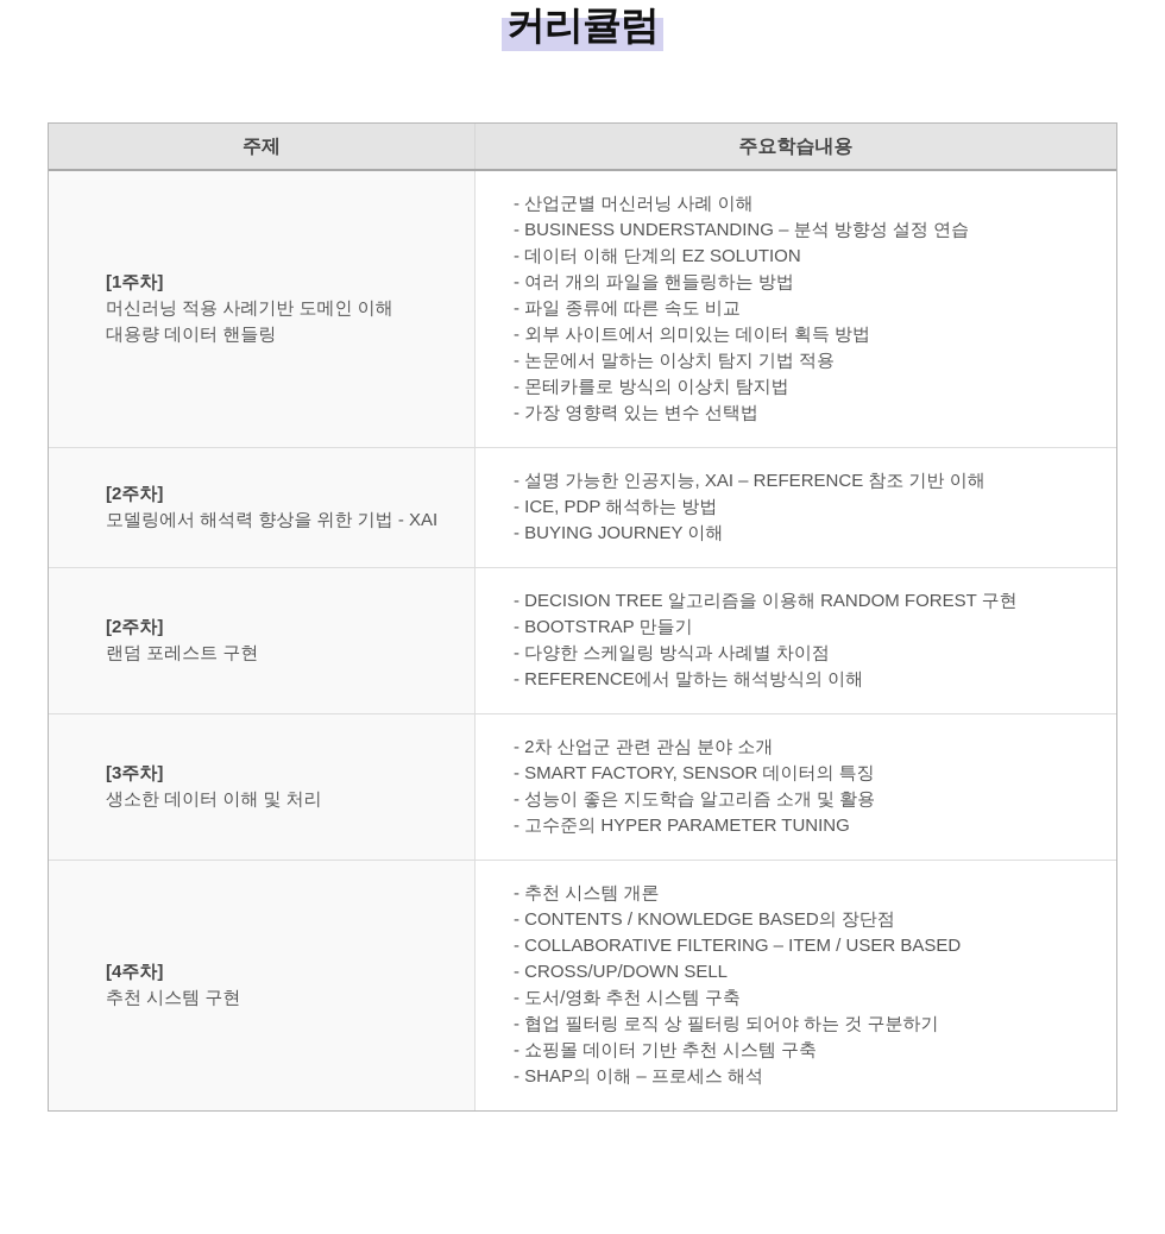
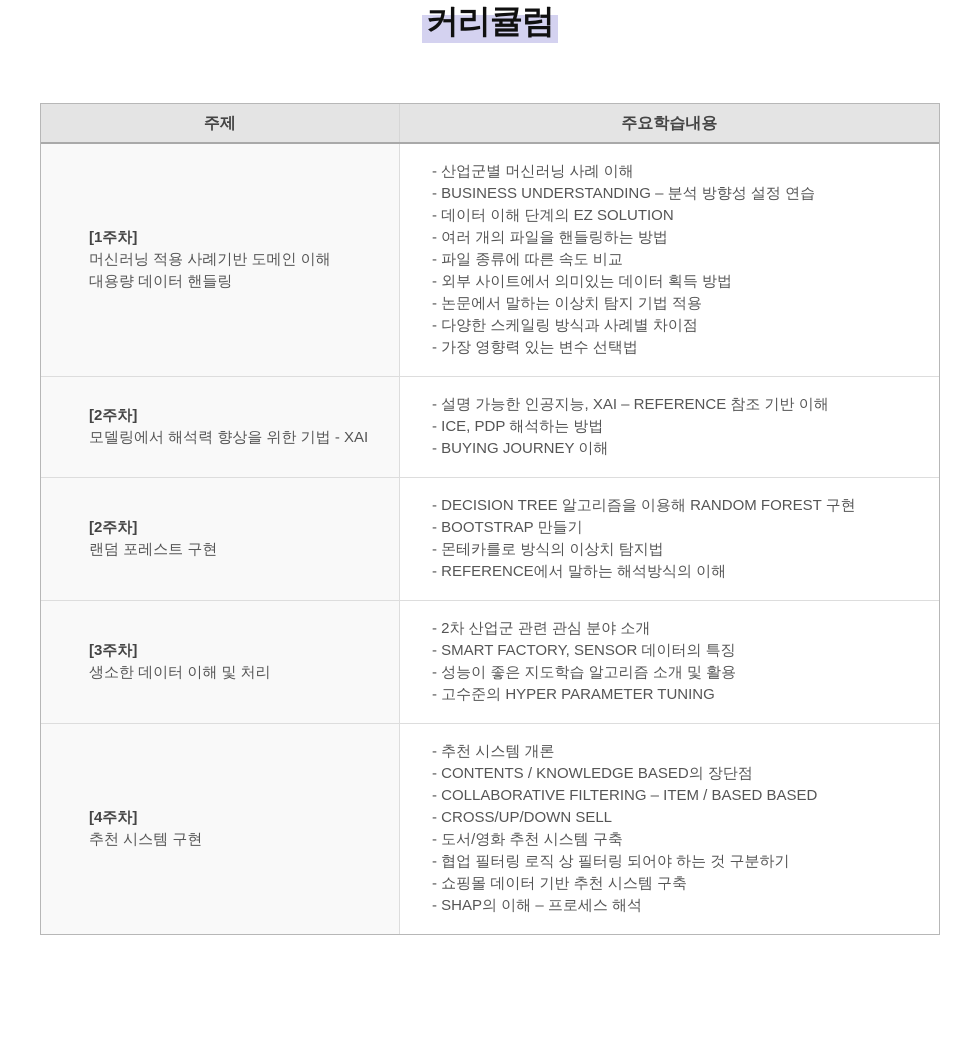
  커리큘럼
  주제
  주요학습내용
  [1주차]
  머신러닝 적용 사례기반 도메인 이해
  대용량 데이터 핸들링
  - 산업군별 머신러닝 사례 이해
  - BUSINESS UNDERSTANDING – 분석 방향성 설정 연습
  - 데이터 이해 단계의 EZ SOLUTION
  - 여러 개의 파일을 핸들링하는 방법
  - 파일 종류에 따른 속도 비교
  - 외부 사이트에서 의미있는 데이터 획득 방법
  - 논문에서 말하는 이상치 탐지 기법 적용
- - 몬테카를로 방식의 이상치 탐지법
+ - 다양한 스케일링 방식과 사례별 차이점
  - 가장 영향력 있는 변수 선택법
  [2주차]
  모델링에서 해석력 향상을 위한 기법 - XAI
  - 설명 가능한 인공지능, XAI – REFERENCE 참조 기반 이해
  - ICE, PDP 해석하는 방법
  - BUYING JOURNEY 이해
  [2주차]
  랜덤 포레스트 구현
  - DECISION TREE 알고리즘을 이용해 RANDOM FOREST 구현
  - BOOTSTRAP 만들기
- - 다양한 스케일링 방식과 사례별 차이점
+ - 몬테카를로 방식의 이상치 탐지법
  - REFERENCE에서 말하는 해석방식의 이해
  [3주차]
  생소한 데이터 이해 및 처리
  - 2차 산업군 관련 관심 분야 소개
  - SMART FACTORY, SENSOR 데이터의 특징
  - 성능이 좋은 지도학습 알고리즘 소개 및 활용
  - 고수준의 HYPER PARAMETER TUNING
  [4주차]
  추천 시스템 구현
  - 추천 시스템 개론
  - CONTENTS / KNOWLEDGE BASED의 장단점
- - COLLABORATIVE FILTERING – ITEM / USER BASED
+ - COLLABORATIVE FILTERING – ITEM / BASED BASED
  - CROSS/UP/DOWN SELL
  - 도서/영화 추천 시스템 구축
  - 협업 필터링 로직 상 필터링 되어야 하는 것 구분하기
  - 쇼핑몰 데이터 기반 추천 시스템 구축
  - SHAP의 이해 – 프로세스 해석
